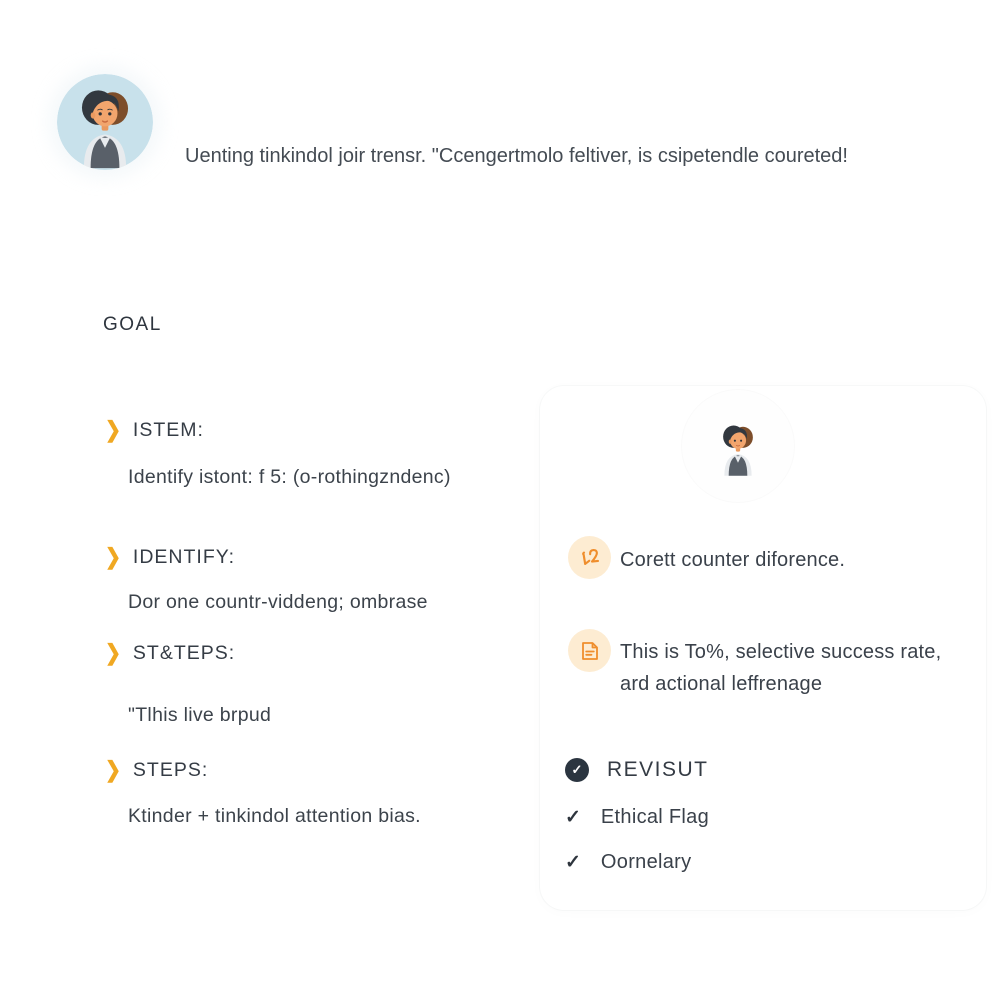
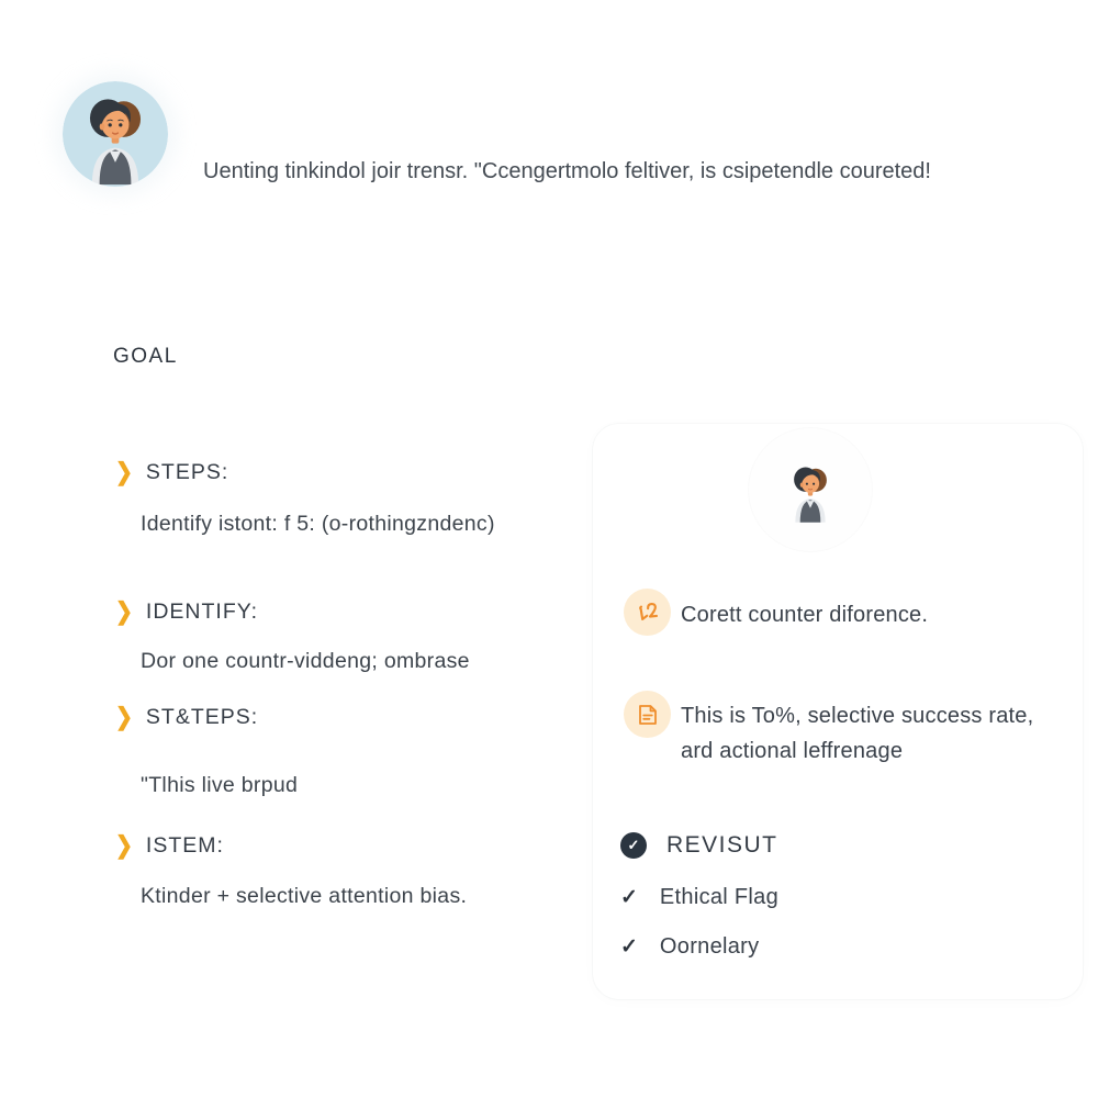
  Uenting tinkindol joir trensr. "Ccengertmolo feltiver, is csipetendle coureted!
  GOAL
  ❯
- ISTEM:
+ STEPS:
  Identify istont: f 5: (o-rothingzndenc)
  ❯
  IDENTIFY:
  Dor one countr-viddeng; ombrase
  ❯
  ST&TEPS:
  "Tlhis live brpud
  ❯
- STEPS:
+ ISTEM:
- Ktinder + tinkindol attention bias.
+ Ktinder + selective attention bias.
  Corett counter diforence.
  This is To%, selective success rate,
  ard actional leffrenage
  ✓
  REVISUT
  ✓
  Ethical Flag
  ✓
  Oornelary
